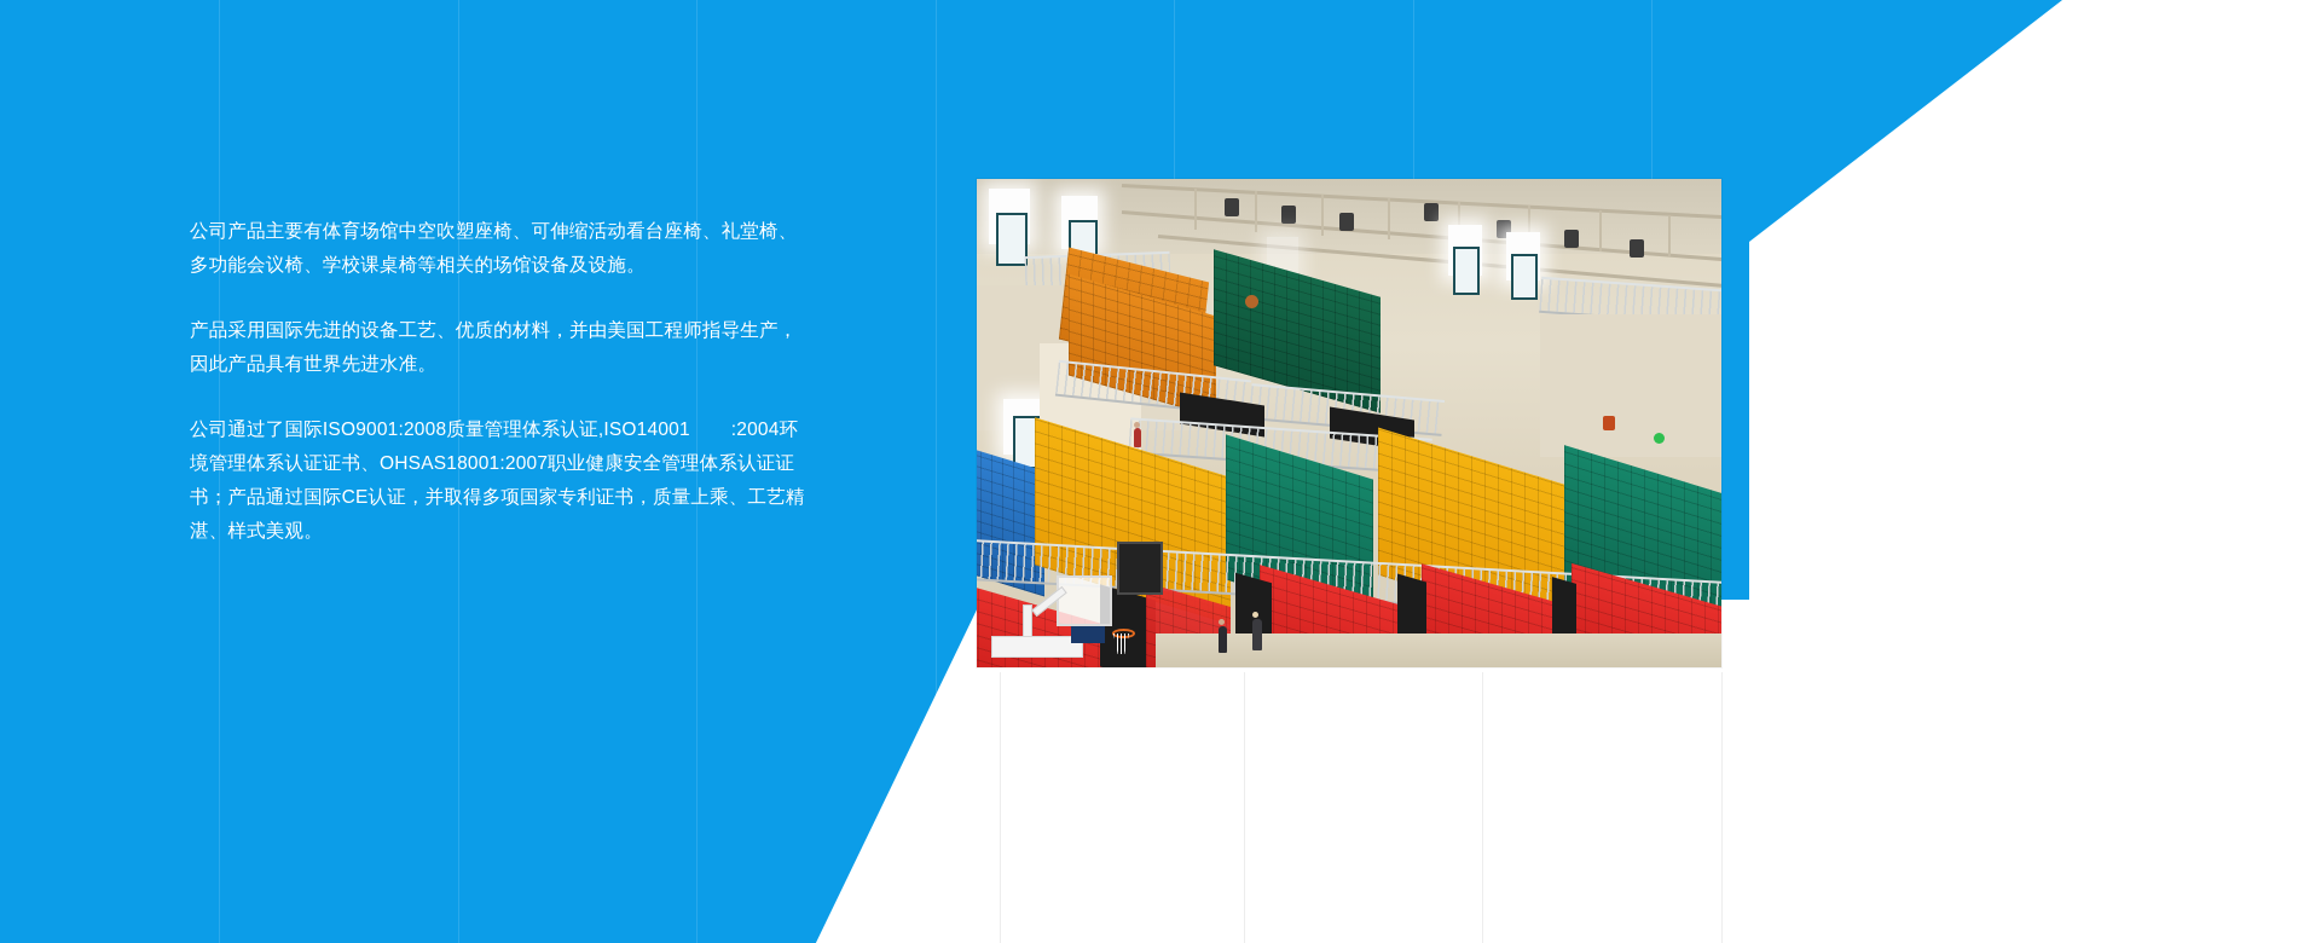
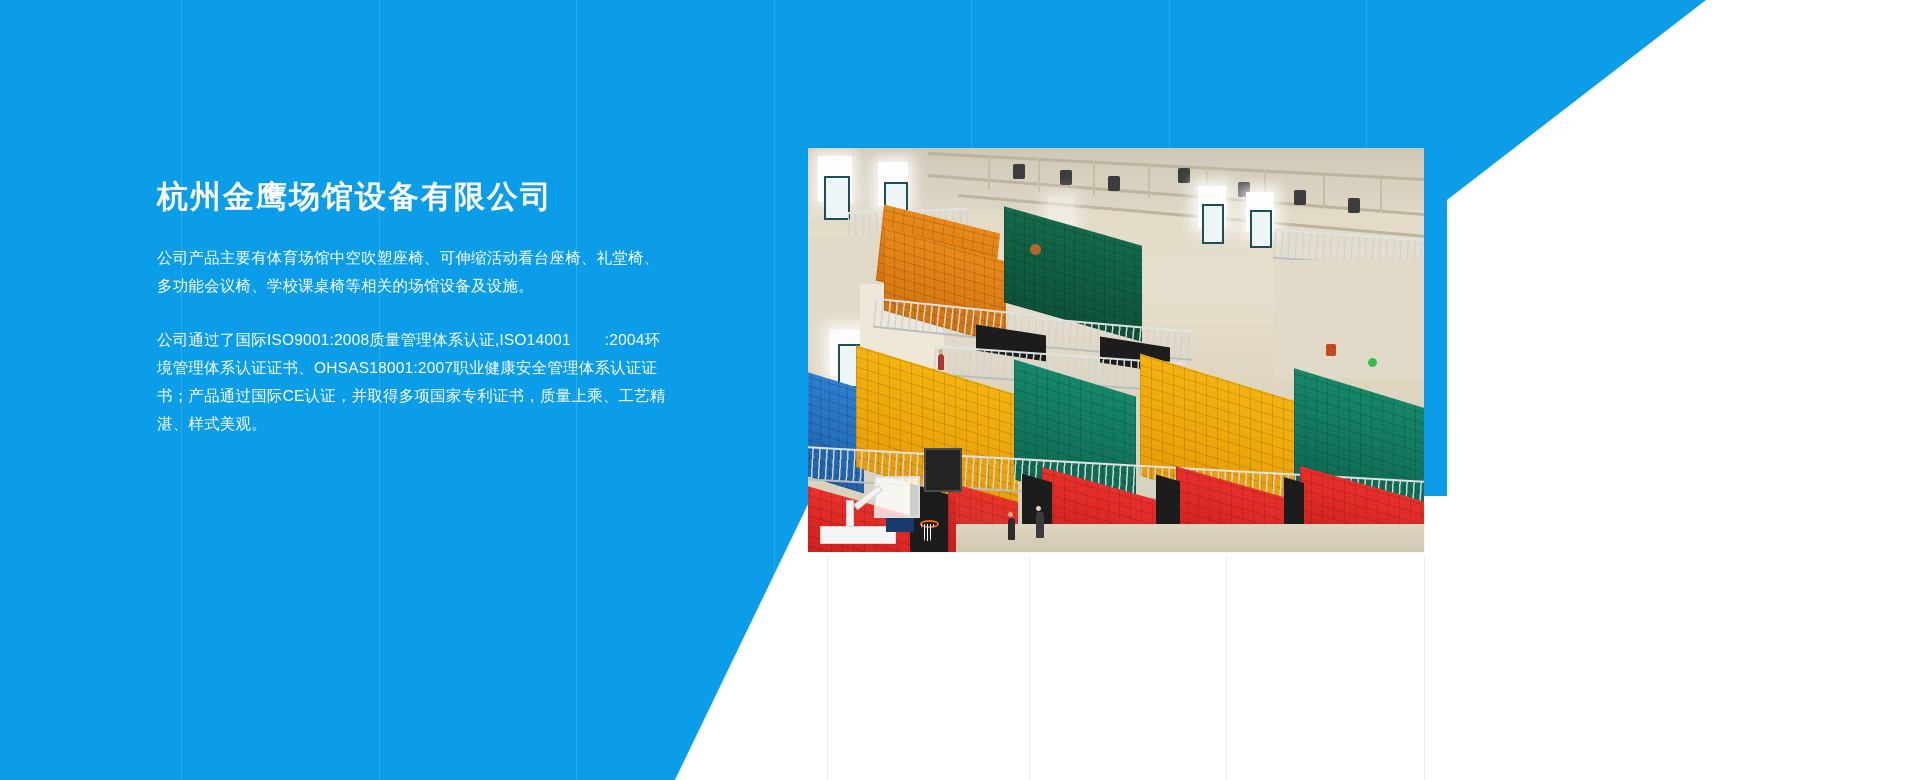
+ 杭州金鹰场馆设备有限公司
  公司产品主要有体育场馆中空吹塑座椅、可伸缩活动看台座椅、礼堂椅、多功能会议椅、学校课桌椅等相关的场馆设备及设施。
- 产品采用国际先进的设备工艺、优质的材料，并由美国工程师指导生产，因此产品具有世界先进水准。
  公司通过了国际ISO9001:2008质量管理体系认证,ISO14001 :2004环境管理体系认证证书、OHSAS18001:2007职业健康安全管理体系认证证书；产品通过国际CE认证，并取得多项国家专利证书，质量上乘、工艺精湛、样式美观。
